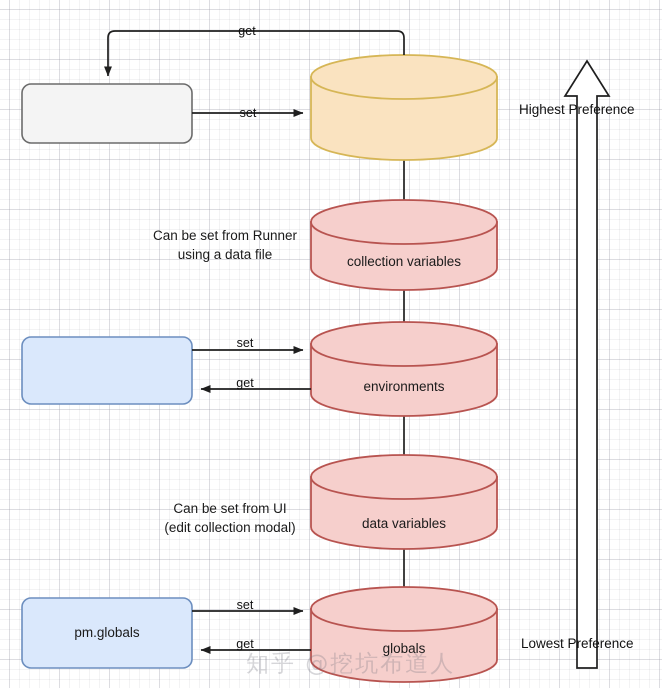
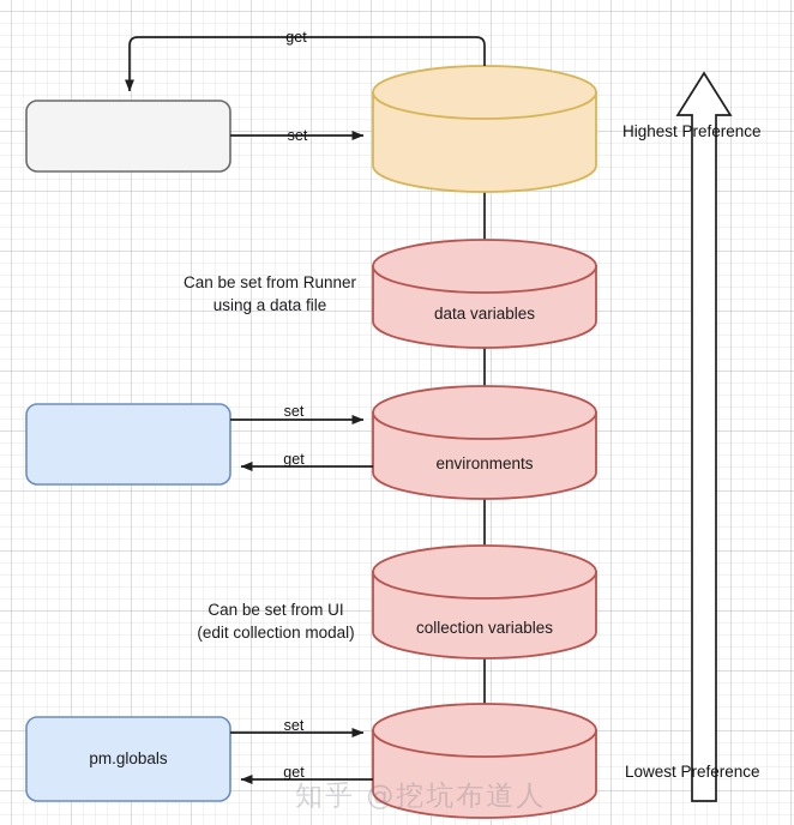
  pm.globals
- collection variables
+ data variables
  environments
- data variables
+ collection variables
- globals
  get
  set
  set
  get
  set
  get
  Can be set from Runner
  using a data file
  Can be set from UI
  (edit collection modal)
  Highest Preference
  Lowest Preference
  知乎 @挖坑布道人
